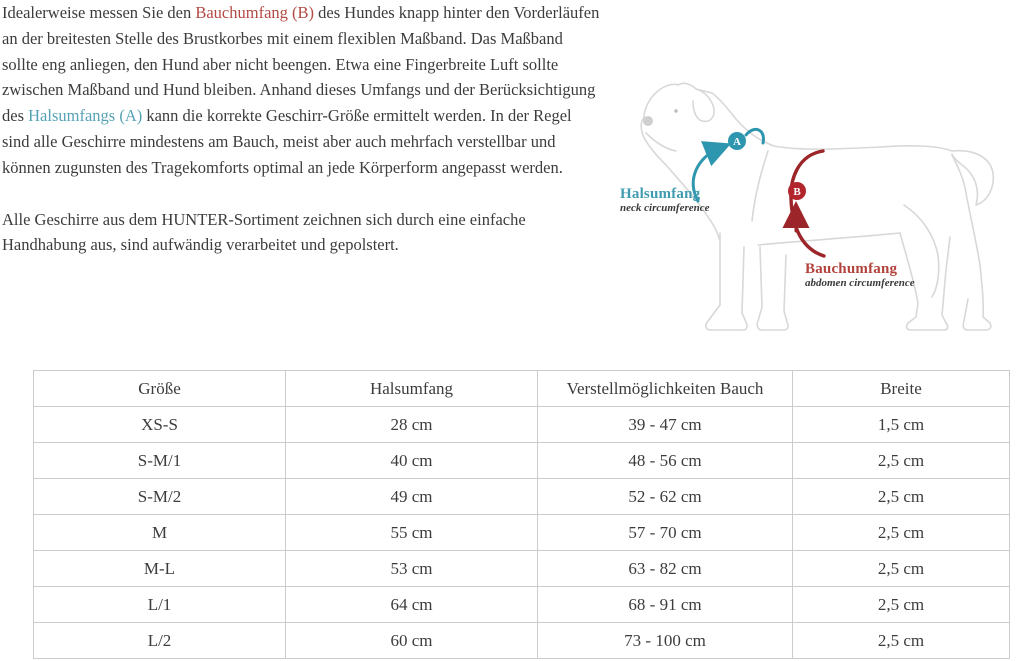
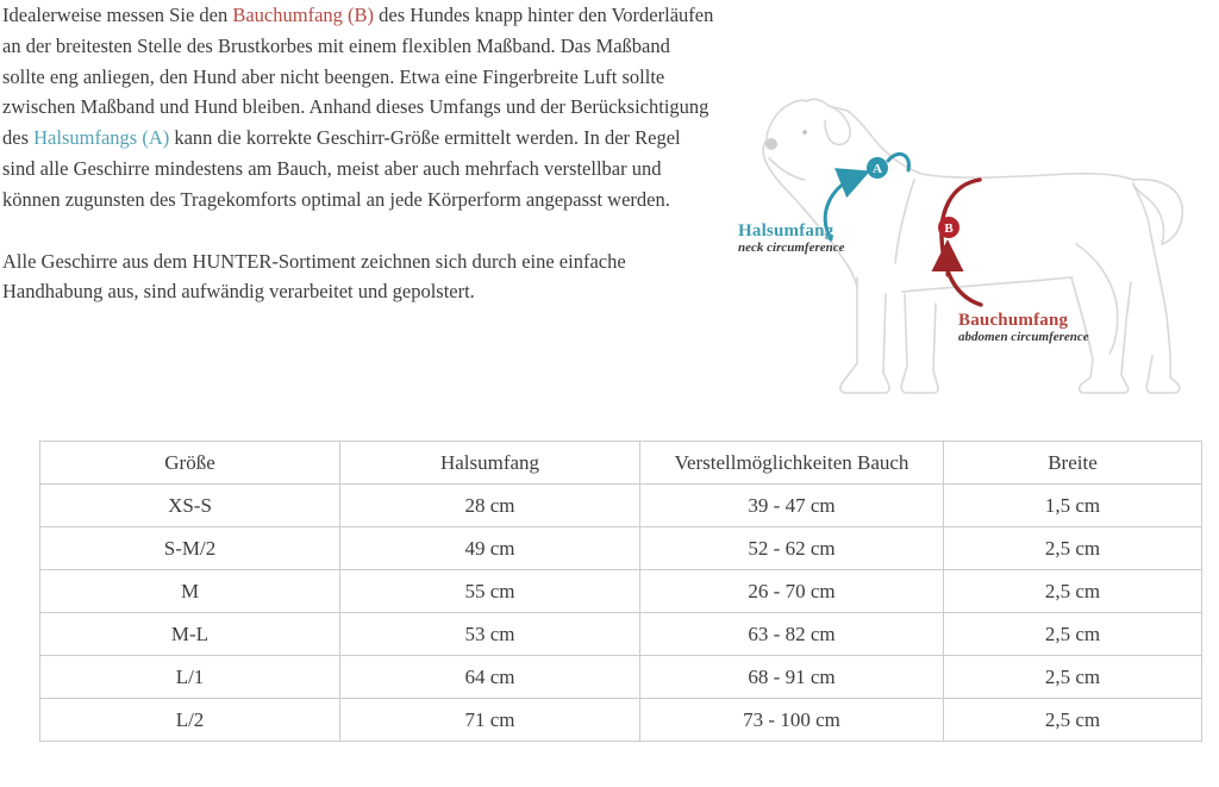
  Idealerweise messen Sie den Bauchumfang (B) des Hundes knapp hinter den Vorderläufen an der breitesten Stelle des Brustkorbes mit einem flexiblen Maßband. Das Maßband sollte eng anliegen, den Hund aber nicht beengen. Etwa eine Fingerbreite Luft sollte zwischen Maßband und Hund bleiben. Anhand dieses Umfangs und der Berücksichtigung des Halsumfangs (A) kann die korrekte Geschirr-Größe ermittelt werden. In der Regel sind alle Geschirre mindestens am Bauch, meist aber auch mehrfach verstellbar und können zugunsten des Tragekomforts optimal an jede Körperform angepasst werden.
  Alle Geschirre aus dem HUNTER-Sortiment zeichnen sich durch eine einfache Handhabung aus, sind aufwändig verarbeitet und gepolstert.
  A
  B
  Halsumfang
  neck circumference
  Bauchumfang
  abdomen circumference
  Größe	Halsumfang	Verstellmöglichkeiten Bauch	Breite
  XS-S	28 cm	39 - 47 cm	1,5 cm
- S-M/1	40 cm	48 - 56 cm	2,5 cm
  S-M/2	49 cm	52 - 62 cm	2,5 cm
- M	55 cm	57 - 70 cm	2,5 cm
+ M	55 cm	26 - 70 cm	2,5 cm
  M-L	53 cm	63 - 82 cm	2,5 cm
  L/1	64 cm	68 - 91 cm	2,5 cm
- L/2	60 cm	73 - 100 cm	2,5 cm
+ L/2	71 cm	73 - 100 cm	2,5 cm
